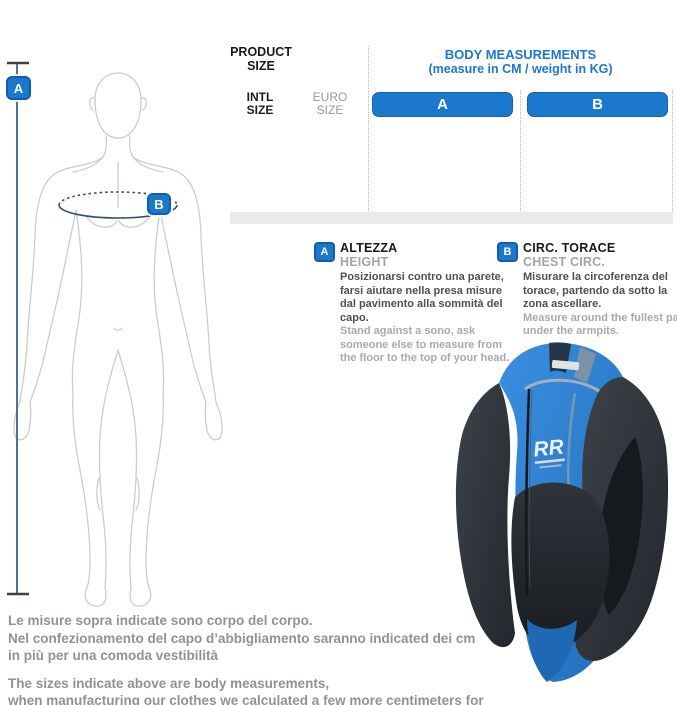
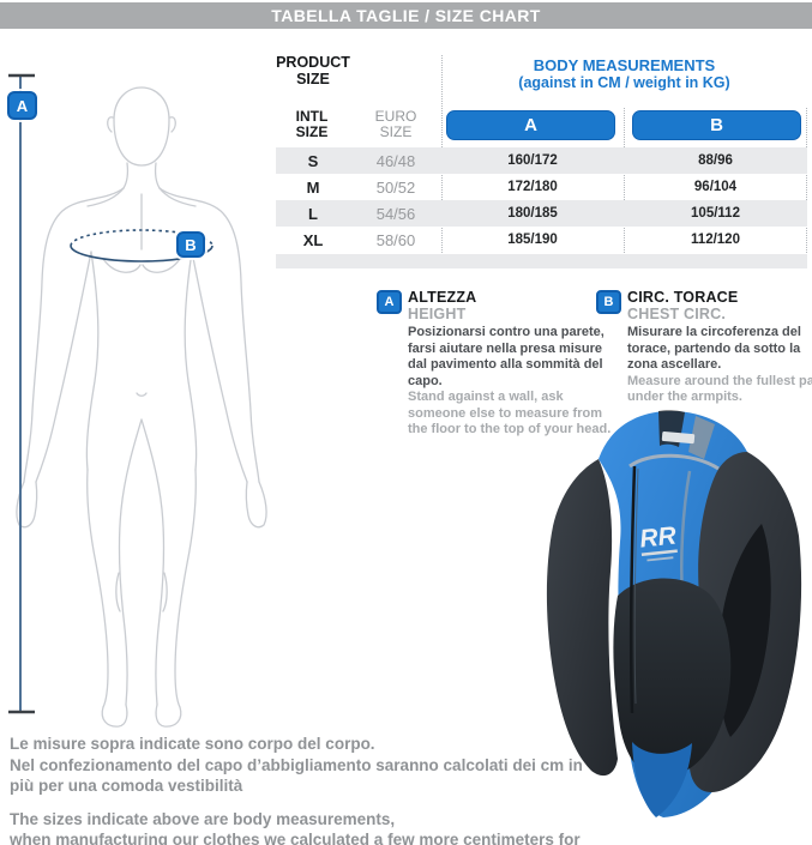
+ TABELLA TAGLIE / SIZE CHART
  A
  B
  PRODUCT
  SIZE
  BODY MEASUREMENTS
- (measure in CM / weight in KG)
+ (against in CM / weight in KG)
  INTL
  SIZE
  EURO
  SIZE
  A
  B
+ S
+ 46/48
+ 160/172
+ 88/96
+ M
+ 50/52
+ 172/180
+ 96/104
+ L
+ 54/56
+ 180/185
+ 105/112
+ XL
+ 58/60
+ 185/190
+ 112/120
  A
  ALTEZZA
  HEIGHT
  Posizionarsi contro una parete, farsi aiutare nella presa misure dal pavimento alla sommità del capo.
- Stand against a sono, ask someone else to measure from the floor to the top of your head.
+ Stand against a wall, ask someone else to measure from the floor to the top of your head.
  B
  CIRC. TORACE
  CHEST CIRC.
  Misurare la circoferenza del torace, partendo da sotto la zona ascellare.
  Measure around the fullest pa under the armpits.
  Le misure sopra indicate sono corpo del corpo.
- Nel confezionamento del capo d’abbigliamento saranno indicated dei cm in più per una comoda vestibilità
+ Nel confezionamento del capo d’abbigliamento saranno calcolati dei cm in più per una comoda vestibilità
  The sizes indicate above are body measurements,
  when manufacturing our clothes we calculated a few more centimeters for
